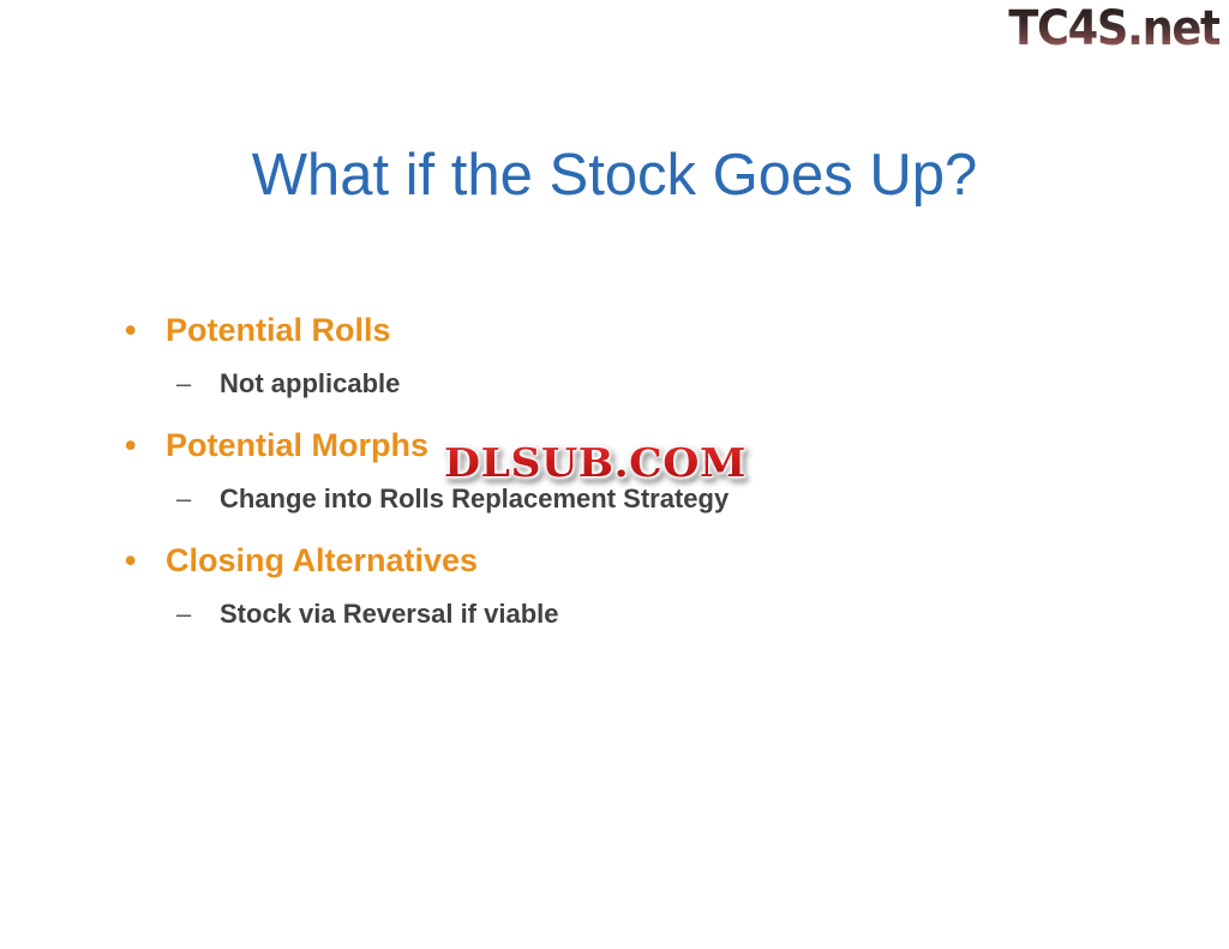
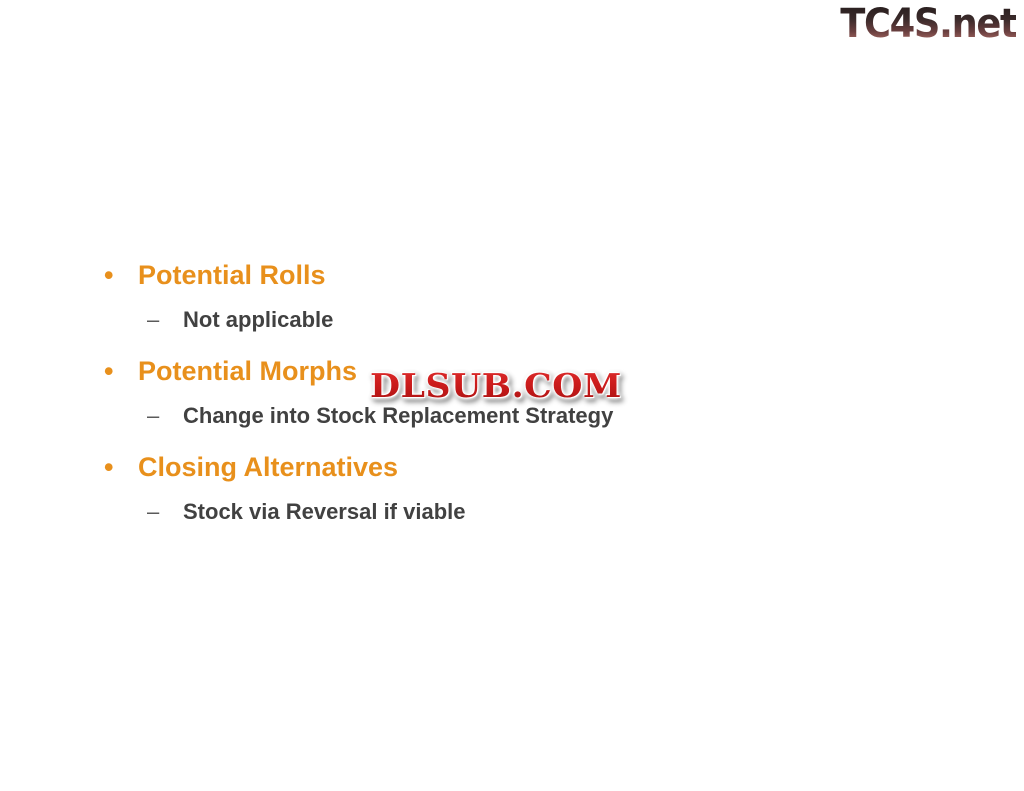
  TC4S.net
- What if the Stock Goes Up?
  •
  Potential Rolls
  –
  Not applicable
  •
  Potential Morphs
  –
- Change into Rolls Replacement Strategy
+ Change into Stock Replacement Strategy
  •
  Closing Alternatives
  –
  Stock via Reversal if viable
  DLSUB.COM
